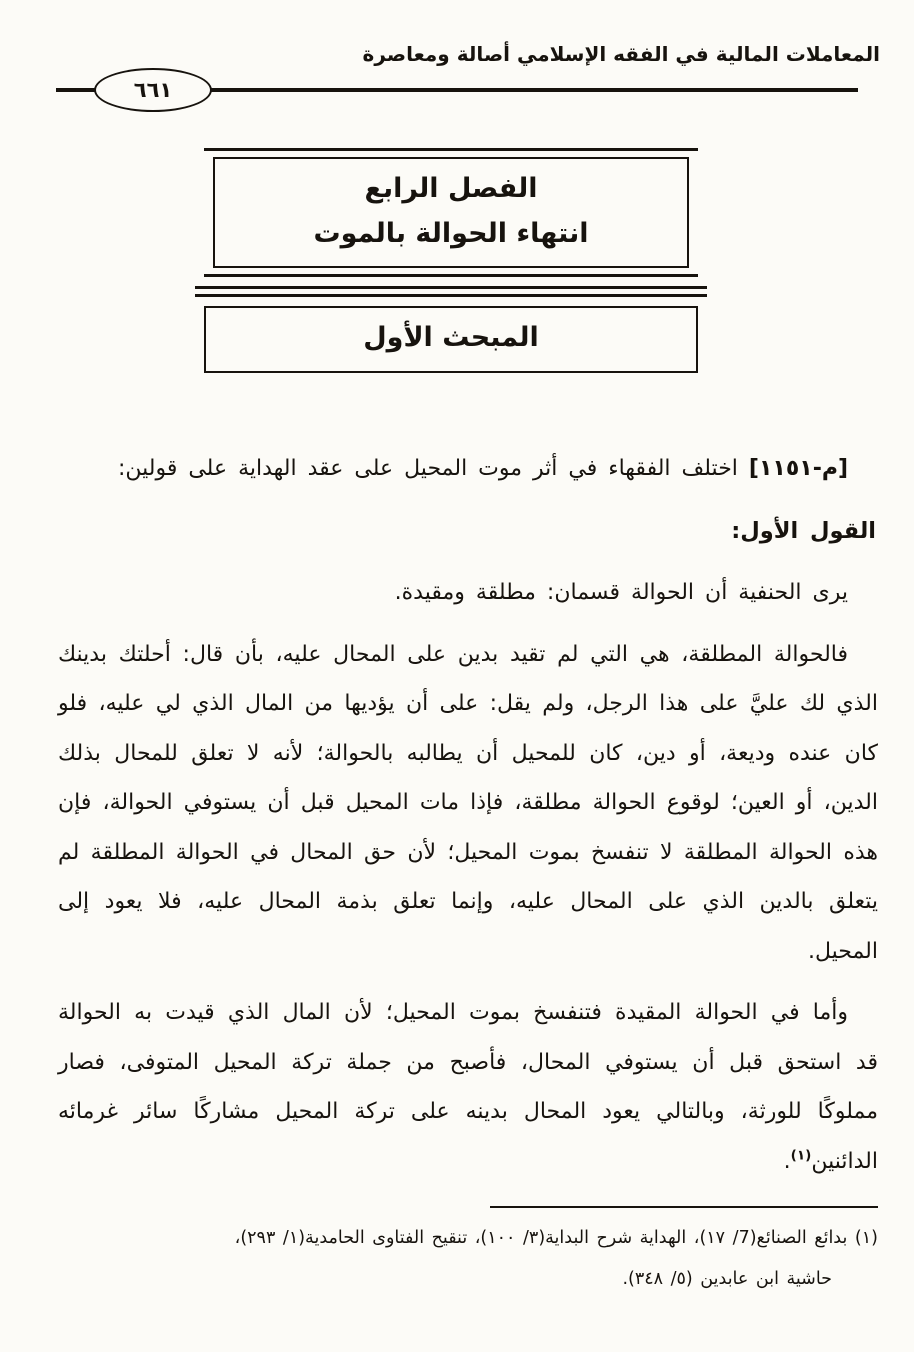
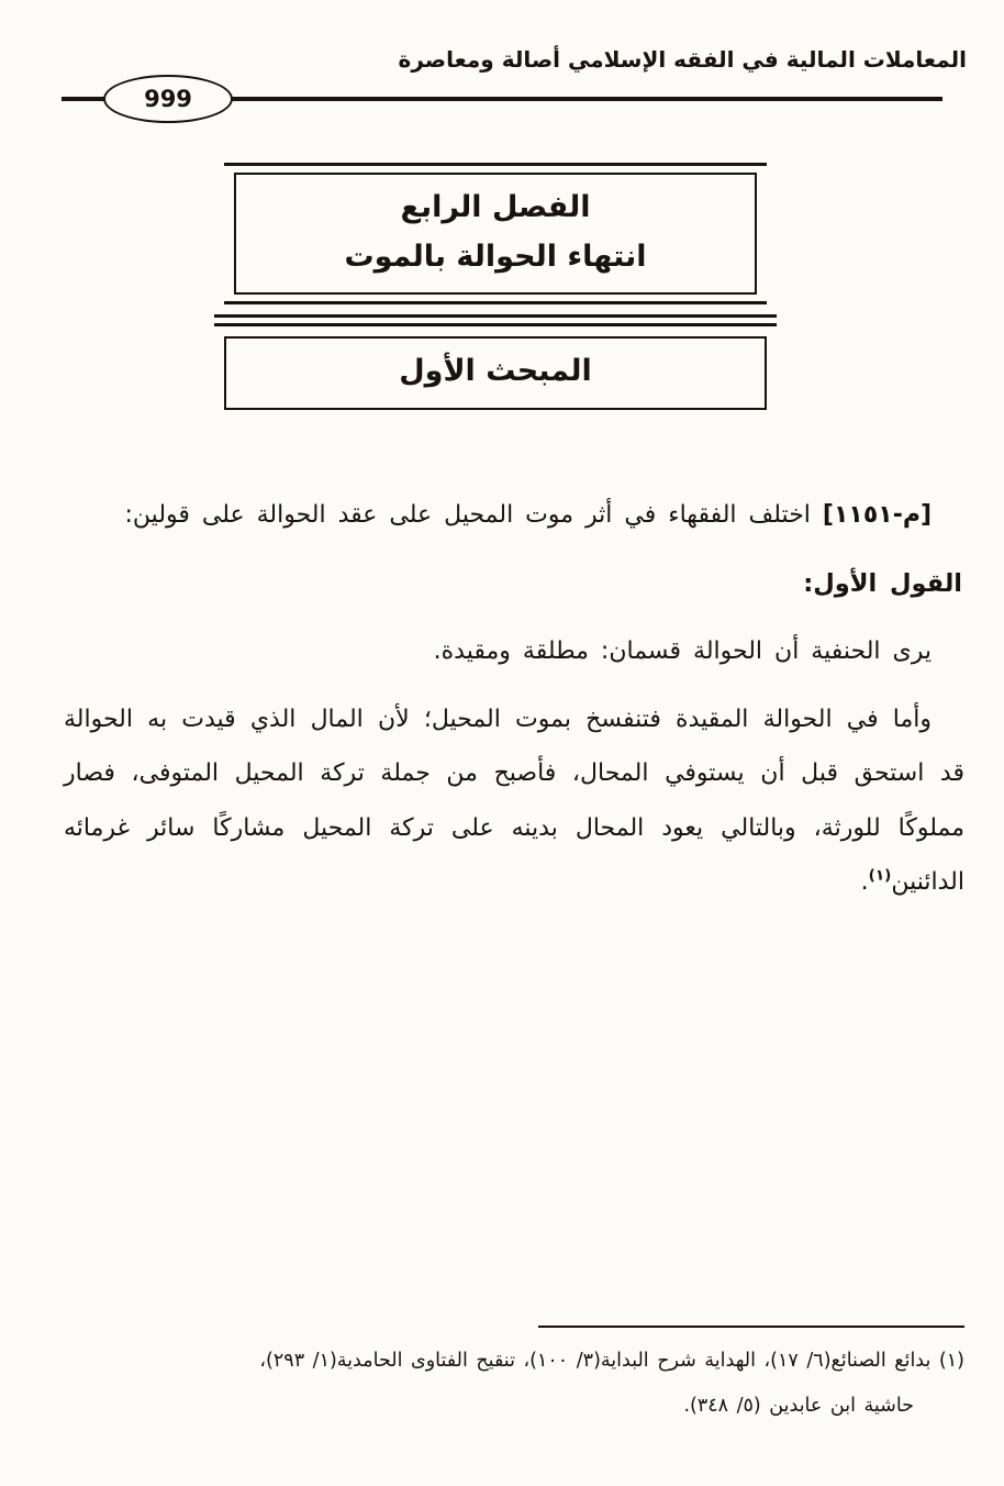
  المعاملات المالية في الفقه الإسلامي أصالة ومعاصرة
- ٦٦١
+ 999
  الفصل الرابع
  انتهاء الحوالة بالموت
  المبحث الأول
- [م-١١٥١] اختلف الفقهاء في أثر موت المحيل على عقد الهداية على قولين:
+ [م-١١٥١] اختلف الفقهاء في أثر موت المحيل على عقد الحوالة على قولين:
  القول الأول:
  يرى الحنفية أن الحوالة قسمان: مطلقة ومقيدة.
- فالحوالة المطلقة، هي التي لم تقيد بدين على المحال عليه، بأن قال: أحلتك بدينك الذي لك عليَّ على هذا الرجل، ولم يقل: على أن يؤديها من المال الذي لي عليه، فلو كان عنده وديعة، أو دين، كان للمحيل أن يطالبه بالحوالة؛ لأنه لا تعلق للمحال بذلك الدين، أو العين؛ لوقوع الحوالة مطلقة، فإذا مات المحيل قبل أن يستوفي الحوالة، فإن هذه الحوالة المطلقة لا تنفسخ بموت المحيل؛ لأن حق المحال في الحوالة المطلقة لم يتعلق بالدين الذي على المحال عليه، وإنما تعلق بذمة المحال عليه، فلا يعود إلى المحيل.
  وأما في الحوالة المقيدة فتنفسخ بموت المحيل؛ لأن المال الذي قيدت به الحوالة قد استحق قبل أن يستوفي المحال، فأصبح من جملة تركة المحيل المتوفى، فصار مملوكًا للورثة، وبالتالي يعود المحال بدينه على تركة المحيل مشاركًا سائر غرمائه الدائنين(١).
- (١) بدائع الصنائع(7/ ١٧)، الهداية شرح البداية(٣/ ١٠٠)، تنقيح الفتاوى الحامدية(١/ ٢٩٣)،
+ (١) بدائع الصنائع(٦/ ١٧)، الهداية شرح البداية(٣/ ١٠٠)، تنقيح الفتاوى الحامدية(١/ ٢٩٣)،
  حاشية ابن عابدين (٥/ ٣٤٨).
